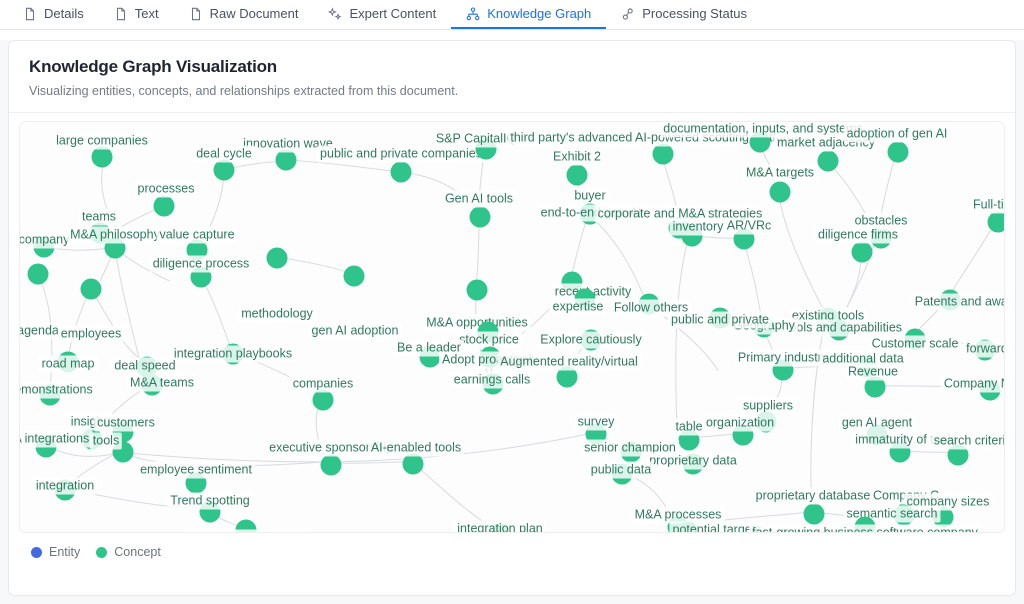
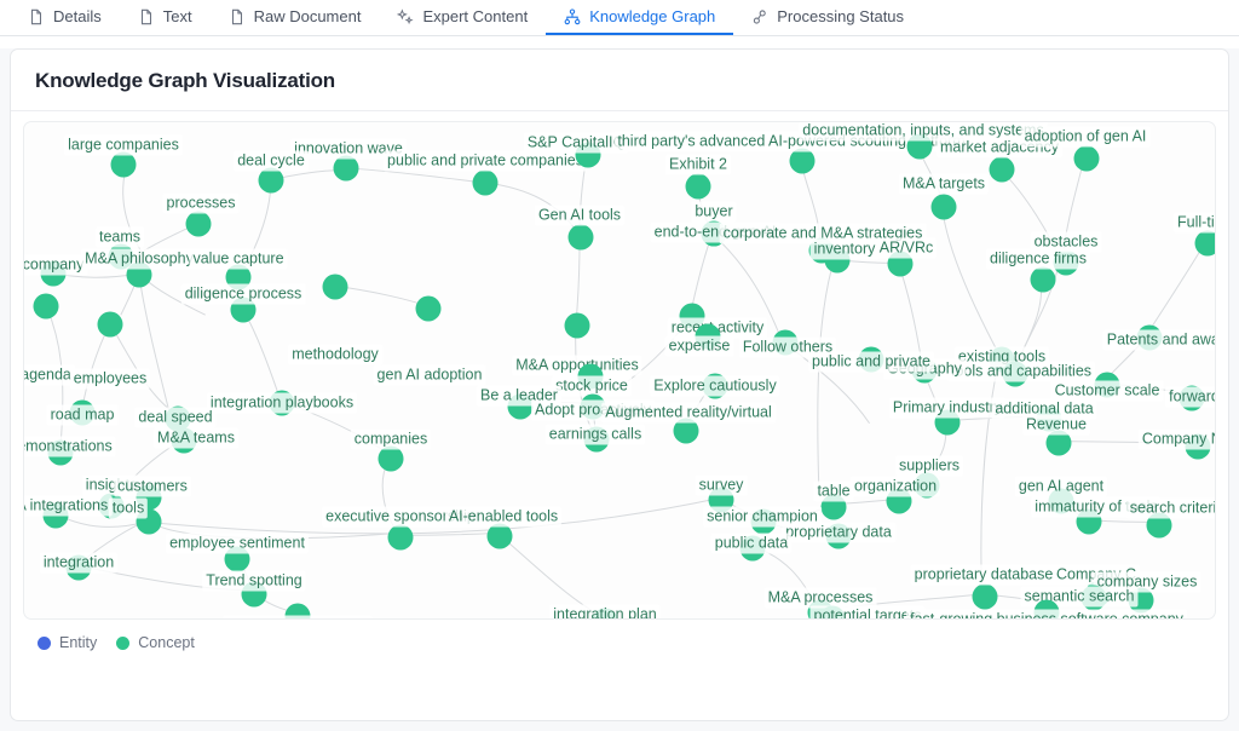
  Details
  Text
  Raw Document
  Expert Content
  Knowledge Graph
  Processing Status
  Knowledge Graph Visualization
- Visualizing entities, concepts, and relationships extracted from this document.
  large companies
  innovation wave
  public and private companie
  deal cycle
  processes
  S&P CapitalIQ
  third party's advanced AI-powered scoutingtform
  Exhibit 2
  documentation, inputs, and systems
  market adjacency
  adoption of gen AI
  M&A targets
  obstacles
  diligence firms
  Gen AI tools
  buyer
  end-to-end gen-AI
  corporate and M&A strategies
  inventory
  AR/VRc
  Full-ti
  teams
  company
  M&A philosophy
  value capture
  methodology
  diligence process
  gen AI adoption
  agenda
  employees
  Patents and aw
  M&A oppounities
  rece activity
  expertise
  Follow others
  stock price
  Explore cautiously
  existing tools
  tools and capabilities
  Geography
  public and private
  Customer scale
  forwar
  integration playbooks
  road map
  deal speed
  M&A teams
  Be a leader
  Adopt proactively
  Augmented reality/virtual
  earnings calls
  Primary industry
  additional data
  Revenue
  monstrations
  companies
  suppliers
  organization
  table
  insights
  customers
  tools
  integrations
  survey
  senior champion
  proprietary data
  public data
  gen AI agent
  immaturity of tools
  search criteri
  executive sponsorship
  AI-enabled tools
  employee sentiment
  integration
  Trend spotting
  M&A processes
  proprietary database
  Company C
  company sizes
  semantic search
  potential targets
  integration plan
  Entity
  Concept
